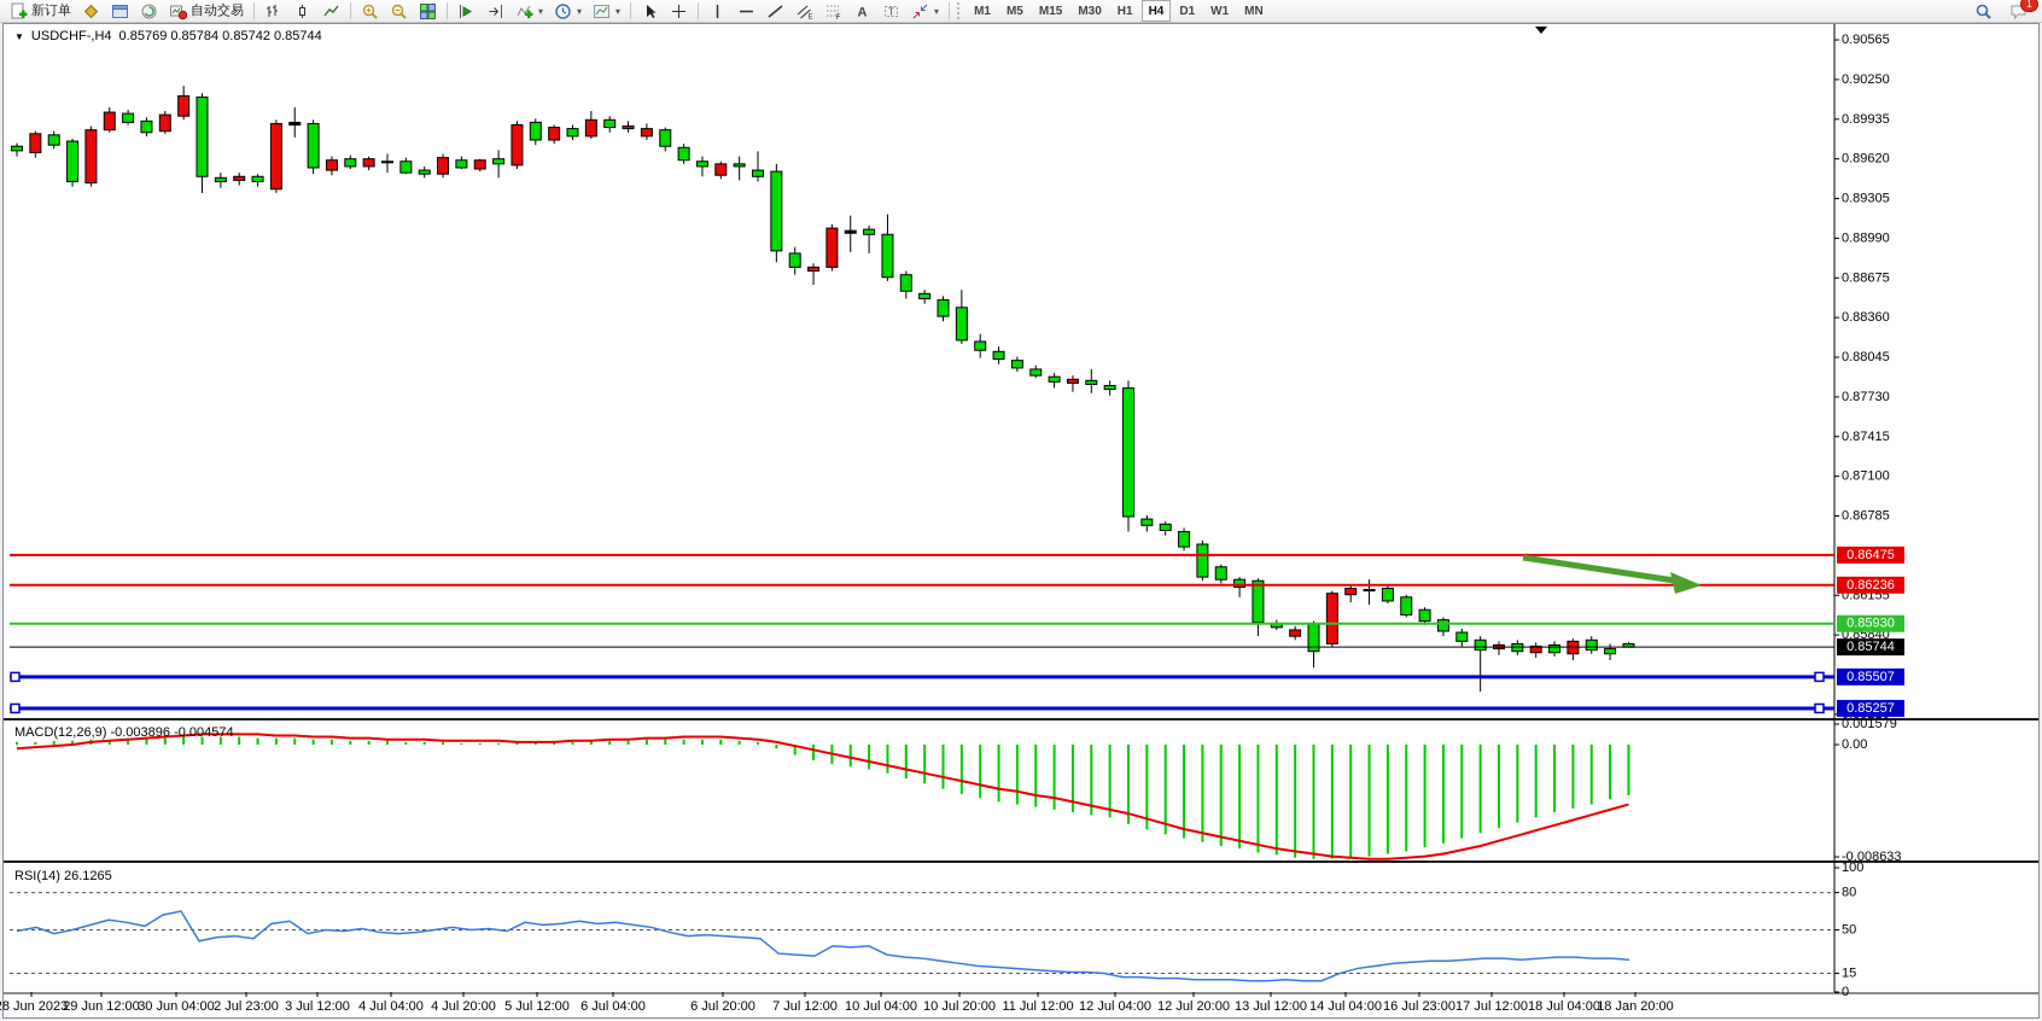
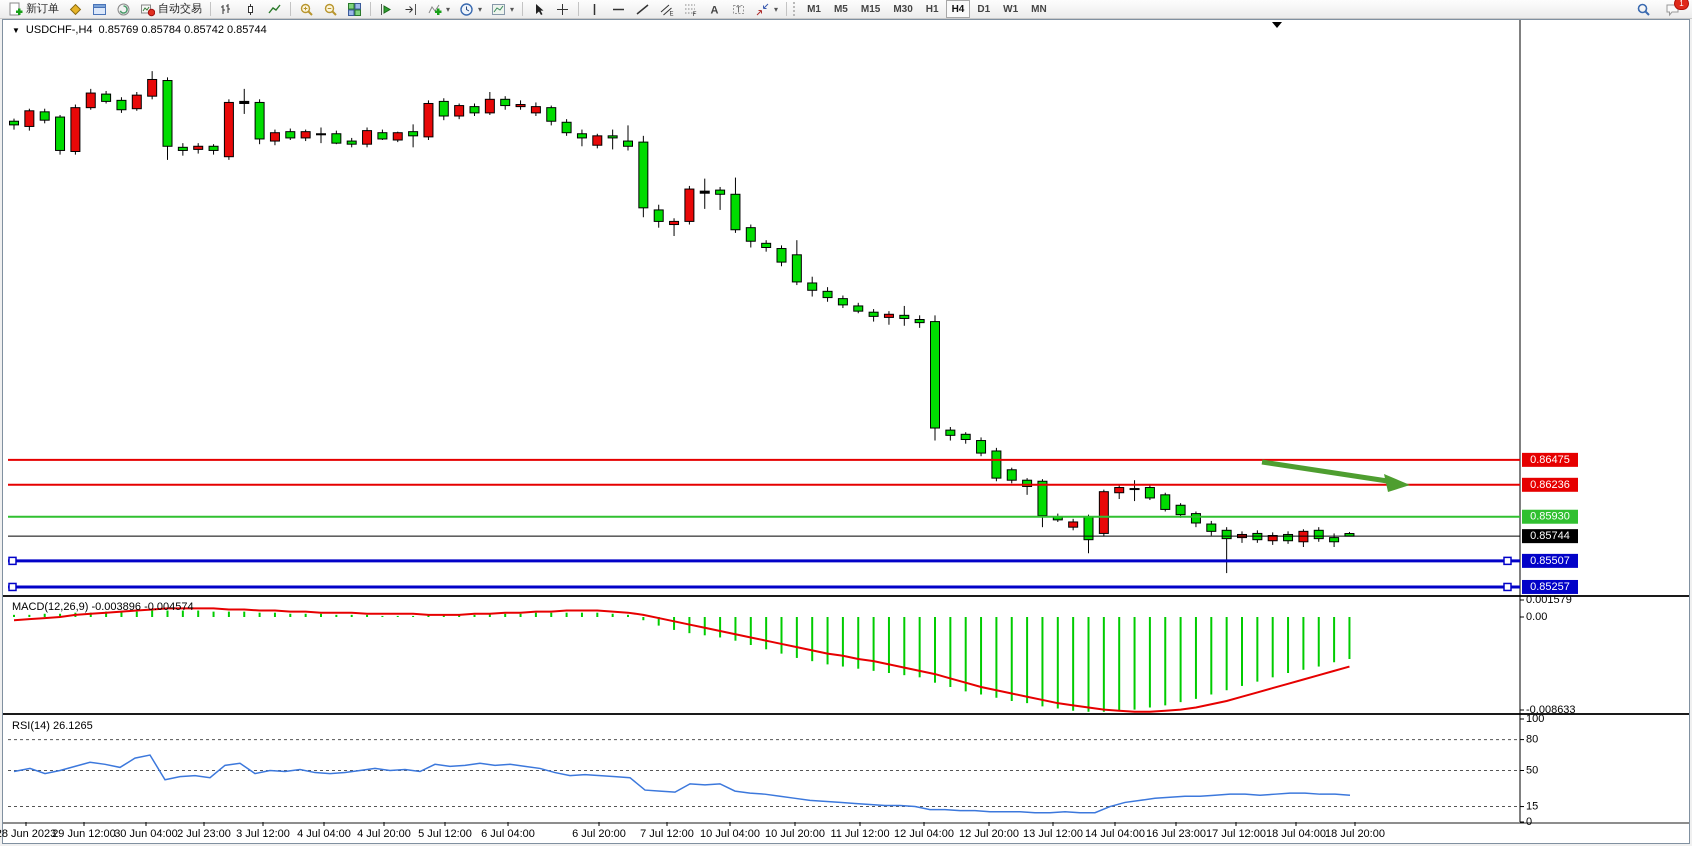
  新订单
  自动交易
  ▾
  ▾
  ▾
  A
  T
  ▾
  M1
  M5
  M15
  M30
  H1
  H4
  D1
  W1
  MN
  1
- 0.90565
- 0.90250
- 0.89935
- 0.89620
- 0.89305
- 0.88990
- 0.88675
- 0.88360
- 0.88045
- 0.87730
- 0.87415
- 0.87100
- 0.86785
- 0.86155
- 0.85840
  0.001579
  0.00
  -0.008633
  100
  80
  50
  15
  0
  8 Jun 2023
  29 Jun 12:00
  30 Jun 04:00
  2 Jul 23:00
  3 Jul 12:00
  4 Jul 04:00
  4 Jul 20:00
  5 Jul 12:00
  6 Jul 04:00
  6 Jul 20:00
  7 Jul 12:00
  10 Jul 04:00
  10 Jul 20:00
  11 Jul 12:00
  12 Jul 04:00
  12 Jul 20:00
  13 Jul 12:00
  14 Jul 04:00
  16 Jul 23:00
  17 Jul 12:00
  18 Jul 04:00
- 18 Jan 20:00
+ 18 Jul 20:00
  0.86475
  0.86236
  0.85930
  0.85744
  0.85507
  0.85257
  ▼
  USDCHF-,H4
  0.85769 0.85784 0.85742 0.85744
  MACD(12,26,9) -0.003896 -0.004574
  RSI(14) 26.1265
